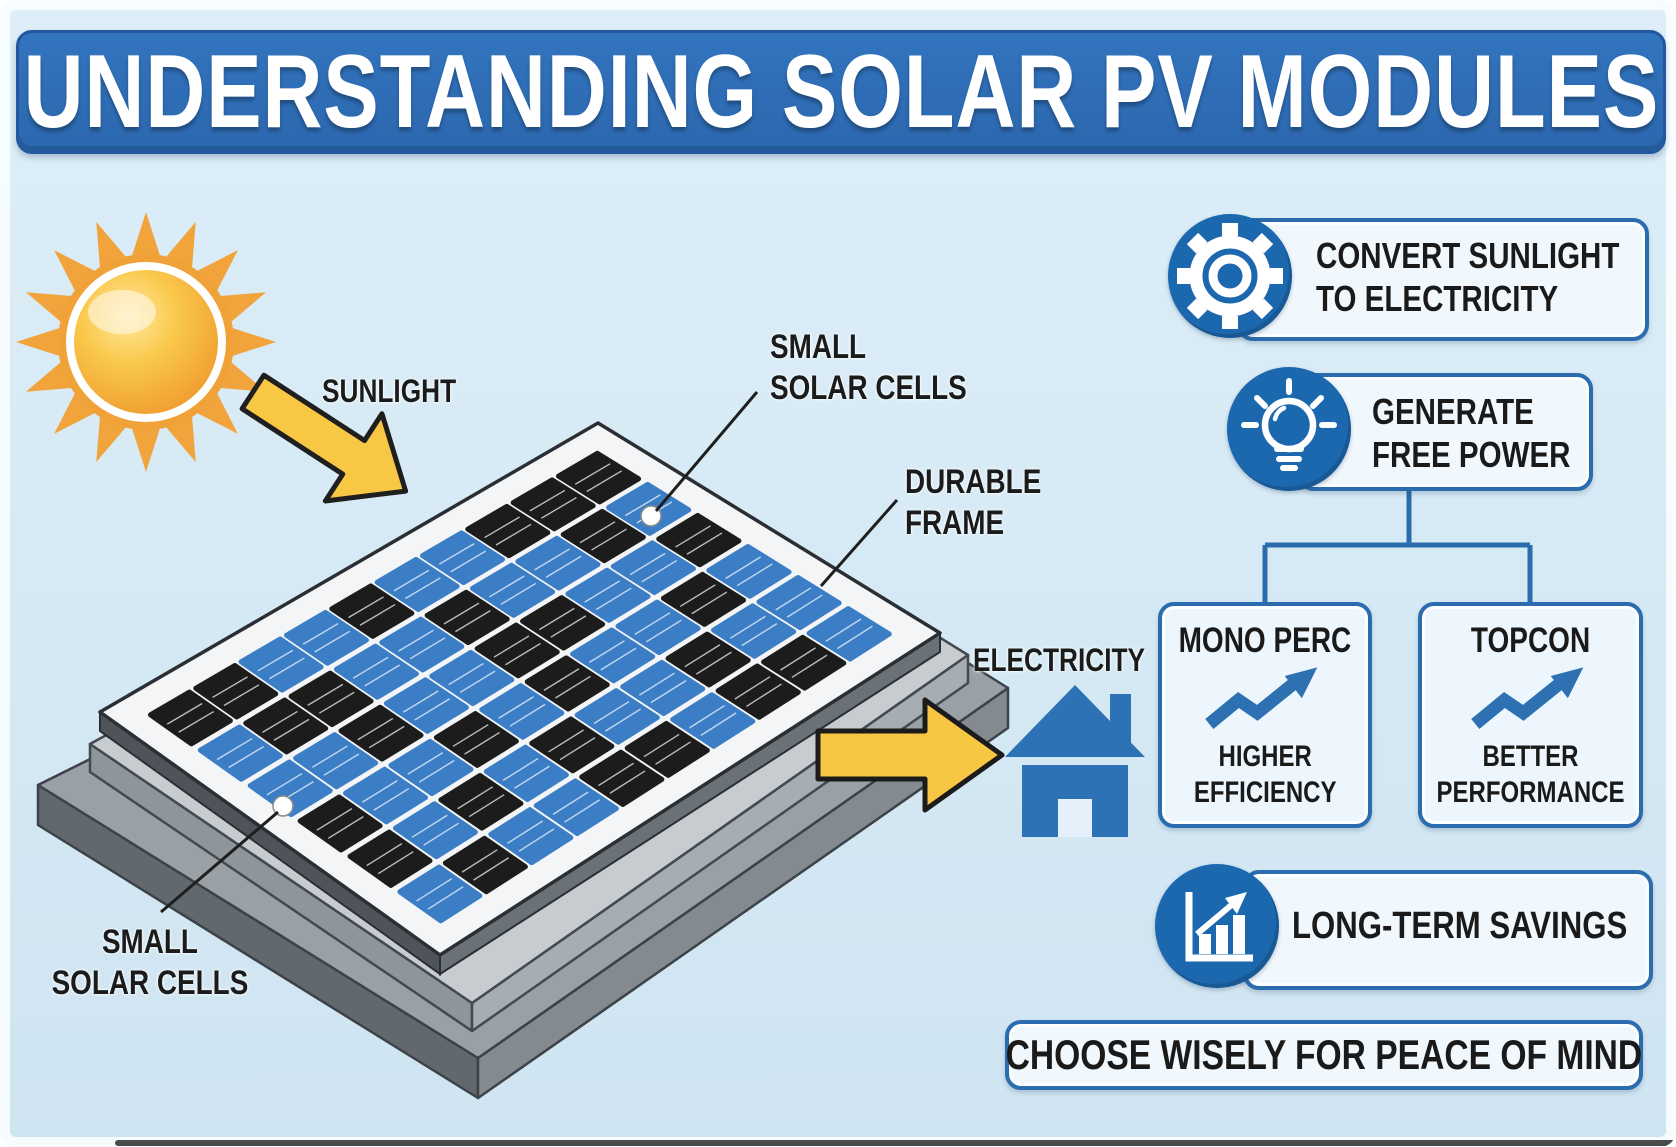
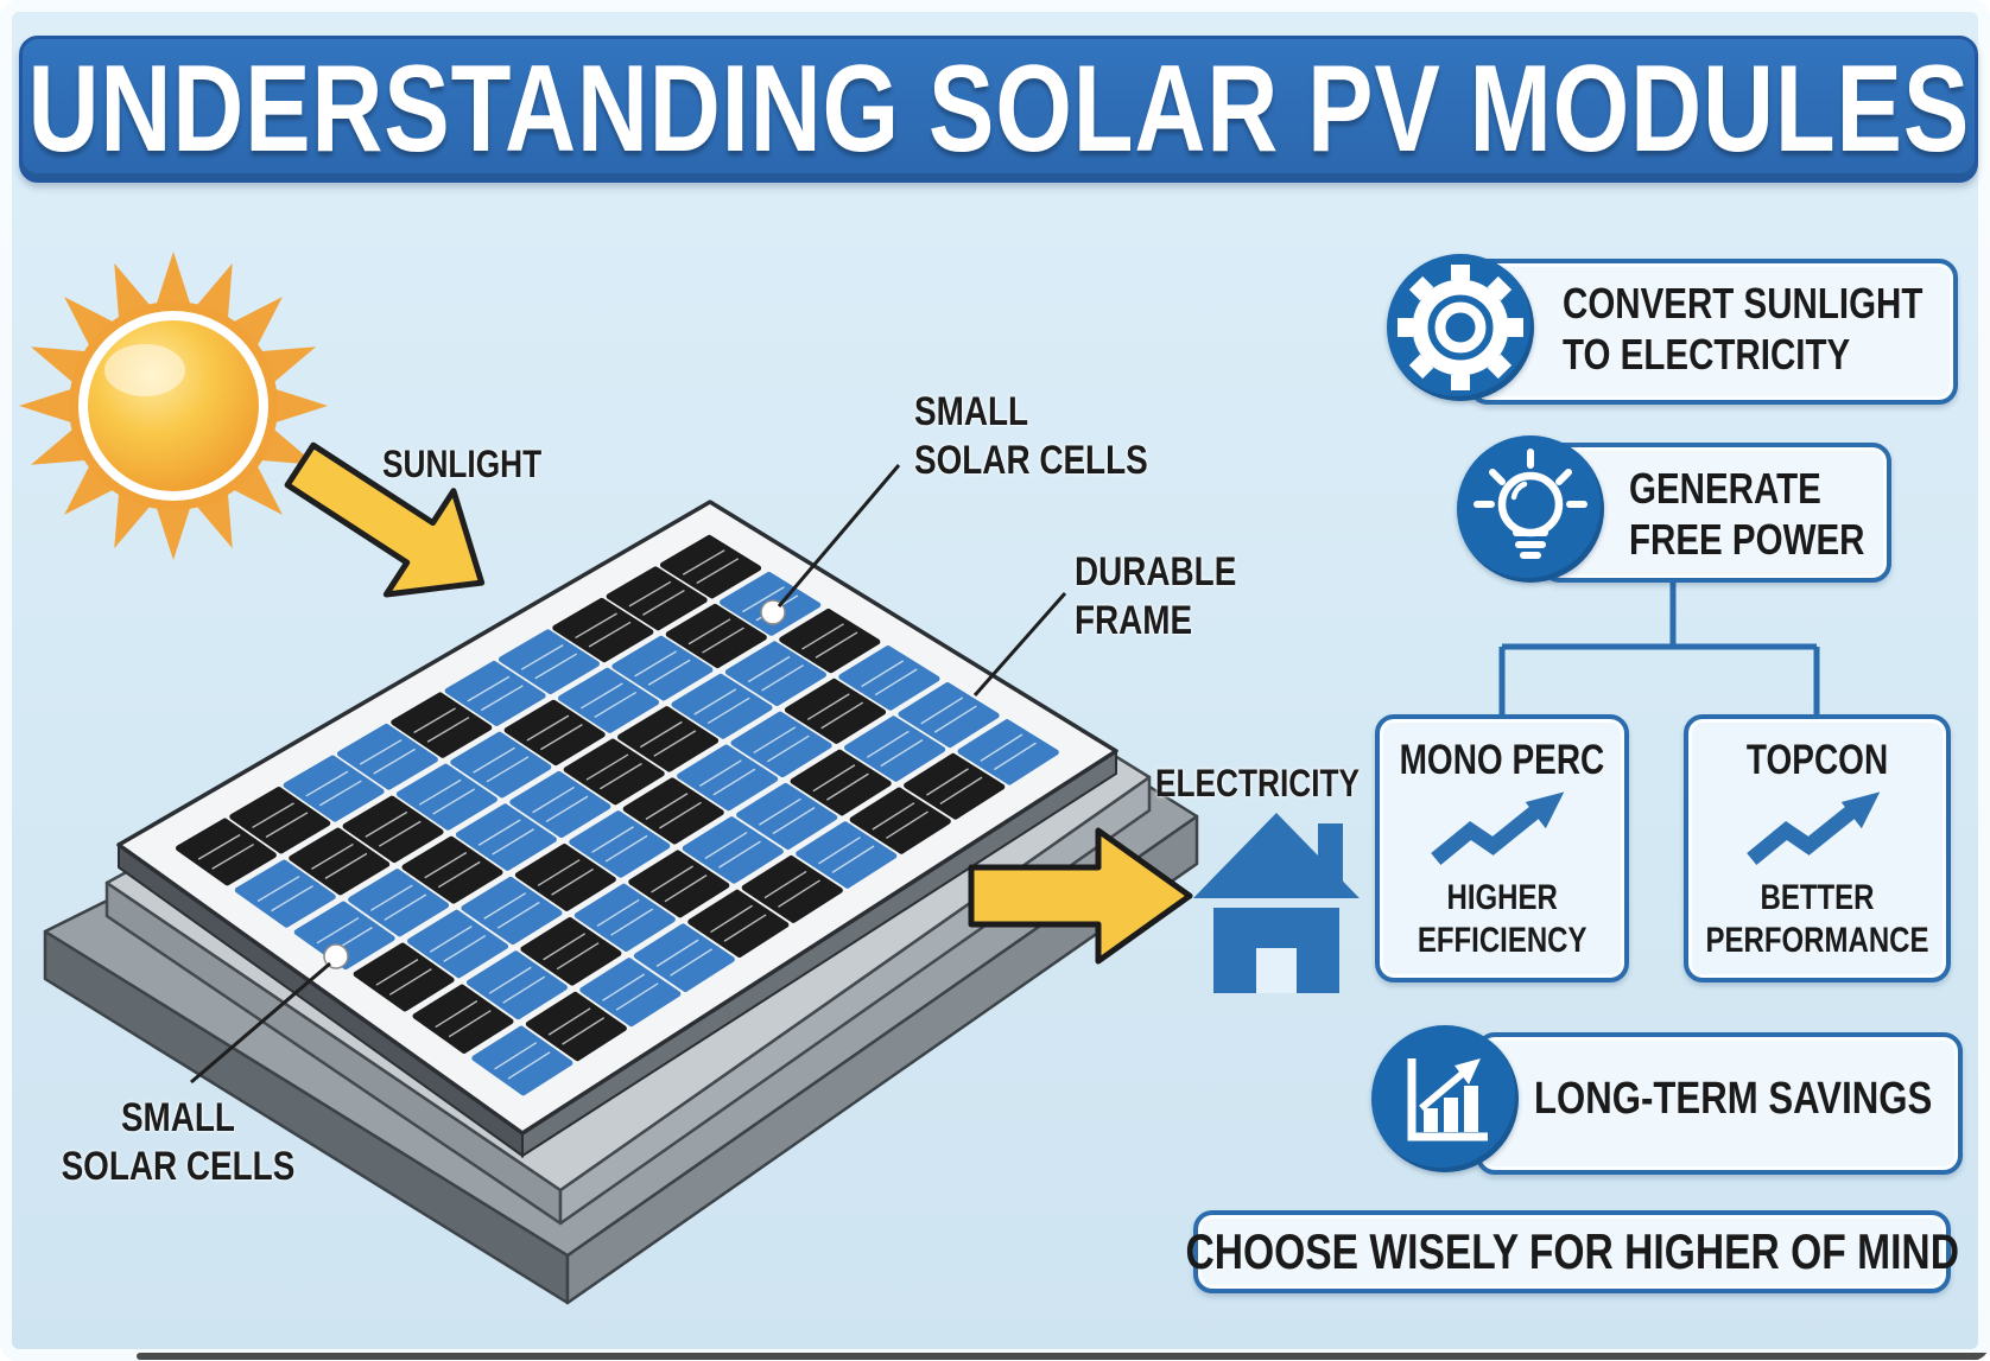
  UNDERSTANDING SOLAR PV MODULES
  SUNLIGHT
  SMALL
  SOLAR CELLS
  DURABLE
  FRAME
  SMALL
  SOLAR CELLS
  ELECTRICITY
  CONVERT SUNLIGHT
  TO ELECTRICITY
  GENERATE
  FREE POWER
  MONO PERC
  HIGHER
  EFFICIENCY
  TOPCON
  BETTER
  PERFORMANCE
  LONG-TERM SAVINGS
- CHOOSE WISELY FOR PEACE OF MIND
+ CHOOSE WISELY FOR HIGHER OF MIND
